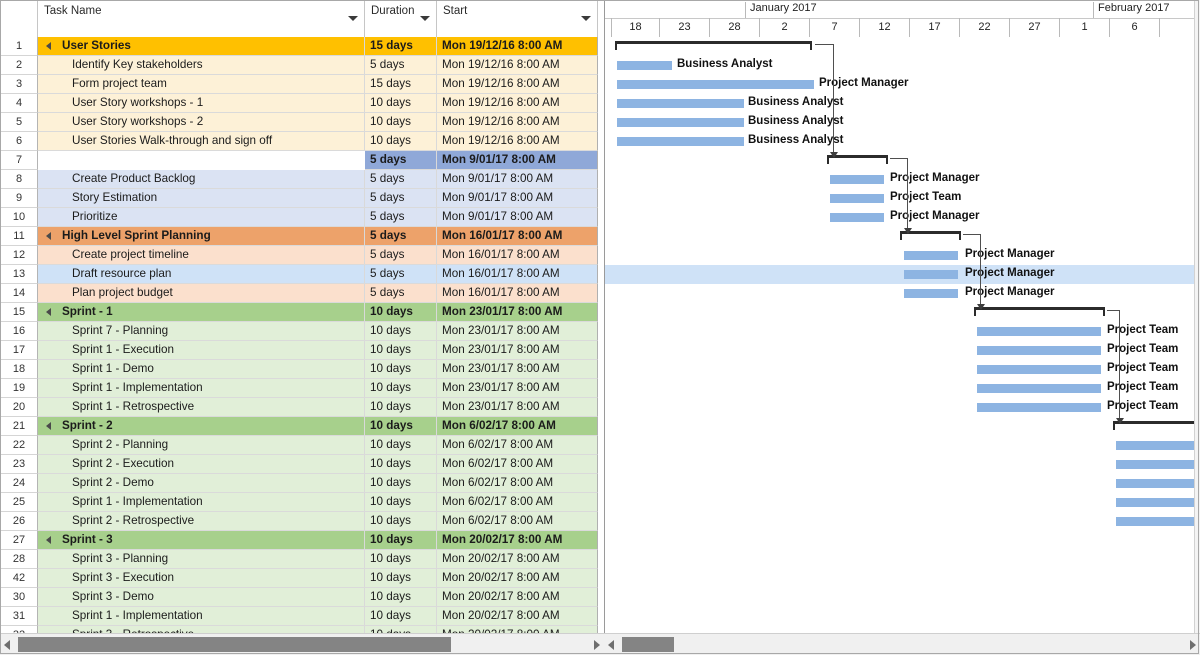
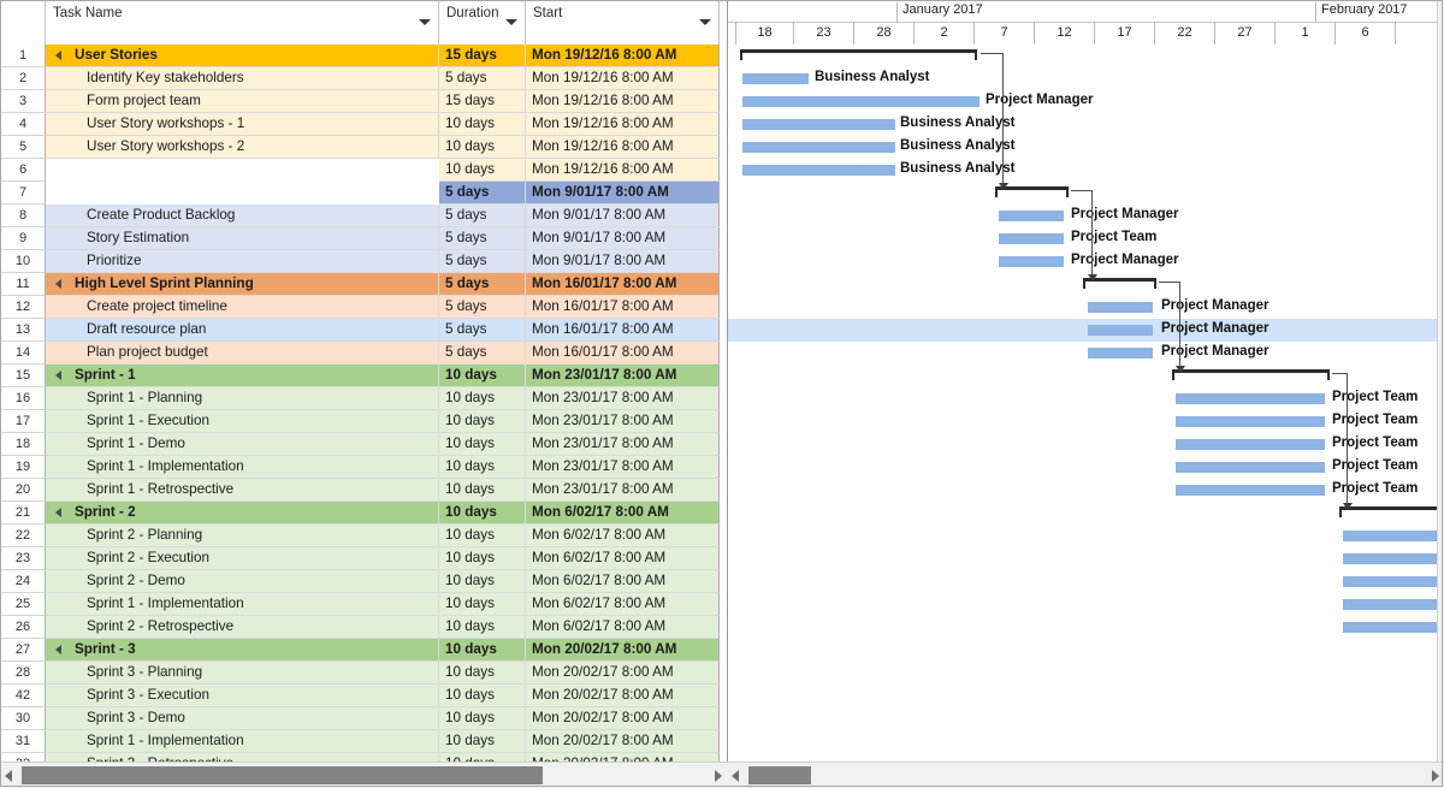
  Task Name
  Duration
  Start
  1
  User Stories
  15 days
  Mon 19/12/16 8:00 AM
  2
  Identify Key stakeholders
  5 days
  Mon 19/12/16 8:00 AM
  3
  Form project team
  15 days
  Mon 19/12/16 8:00 AM
  4
  User Story workshops - 1
  10 days
  Mon 19/12/16 8:00 AM
  5
  User Story workshops - 2
  10 days
  Mon 19/12/16 8:00 AM
  6
- User Stories Walk-through and sign off
  10 days
  Mon 19/12/16 8:00 AM
  7
  5 days
  Mon 9/01/17 8:00 AM
  8
  Create Product Backlog
  5 days
  Mon 9/01/17 8:00 AM
  9
  Story Estimation
  5 days
  Mon 9/01/17 8:00 AM
  10
  Prioritize
  5 days
  Mon 9/01/17 8:00 AM
  11
  High Level Sprint Planning
  5 days
  Mon 16/01/17 8:00 AM
  12
  Create project timeline
  5 days
  Mon 16/01/17 8:00 AM
  13
  Draft resource plan
  5 days
  Mon 16/01/17 8:00 AM
  14
  Plan project budget
  5 days
  Mon 16/01/17 8:00 AM
  15
  Sprint - 1
  10 days
  Mon 23/01/17 8:00 AM
  16
- Sprint 7 - Planning
+ Sprint 1 - Planning
  10 days
  Mon 23/01/17 8:00 AM
  17
  Sprint 1 - Execution
  10 days
  Mon 23/01/17 8:00 AM
  18
  Sprint 1 - Demo
  10 days
  Mon 23/01/17 8:00 AM
  19
  Sprint 1 - Implementation
  10 days
  Mon 23/01/17 8:00 AM
  20
  Sprint 1 - Retrospective
  10 days
  Mon 23/01/17 8:00 AM
  21
  Sprint - 2
  10 days
  Mon 6/02/17 8:00 AM
  22
  Sprint 2 - Planning
  10 days
  Mon 6/02/17 8:00 AM
  23
  Sprint 2 - Execution
  10 days
  Mon 6/02/17 8:00 AM
  24
  Sprint 2 - Demo
  10 days
  Mon 6/02/17 8:00 AM
  25
  Sprint 1 - Implementation
  10 days
  Mon 6/02/17 8:00 AM
  26
  Sprint 2 - Retrospective
  10 days
  Mon 6/02/17 8:00 AM
  27
  Sprint - 3
  10 days
  Mon 20/02/17 8:00 AM
  28
  Sprint 3 - Planning
  10 days
  Mon 20/02/17 8:00 AM
  42
  Sprint 3 - Execution
  10 days
  Mon 20/02/17 8:00 AM
  30
  Sprint 3 - Demo
  10 days
  Mon 20/02/17 8:00 AM
  31
  Sprint 1 - Implementation
  10 days
  Mon 20/02/17 8:00 AM
  January 2017
  February 2017
  18
  23
  28
  2
  7
  12
  17
  22
  27
  1
  6
  Business Analyst
  Project Manager
  Business Analyst
  Business Analyst
  Business Analyst
  Project Manager
  Project Team
  Project Manager
  Prject Manager
  Prject Manager
  Prject Manager
  Project Team
  Project Team
  Project Team
  Project Team
  Project Team
